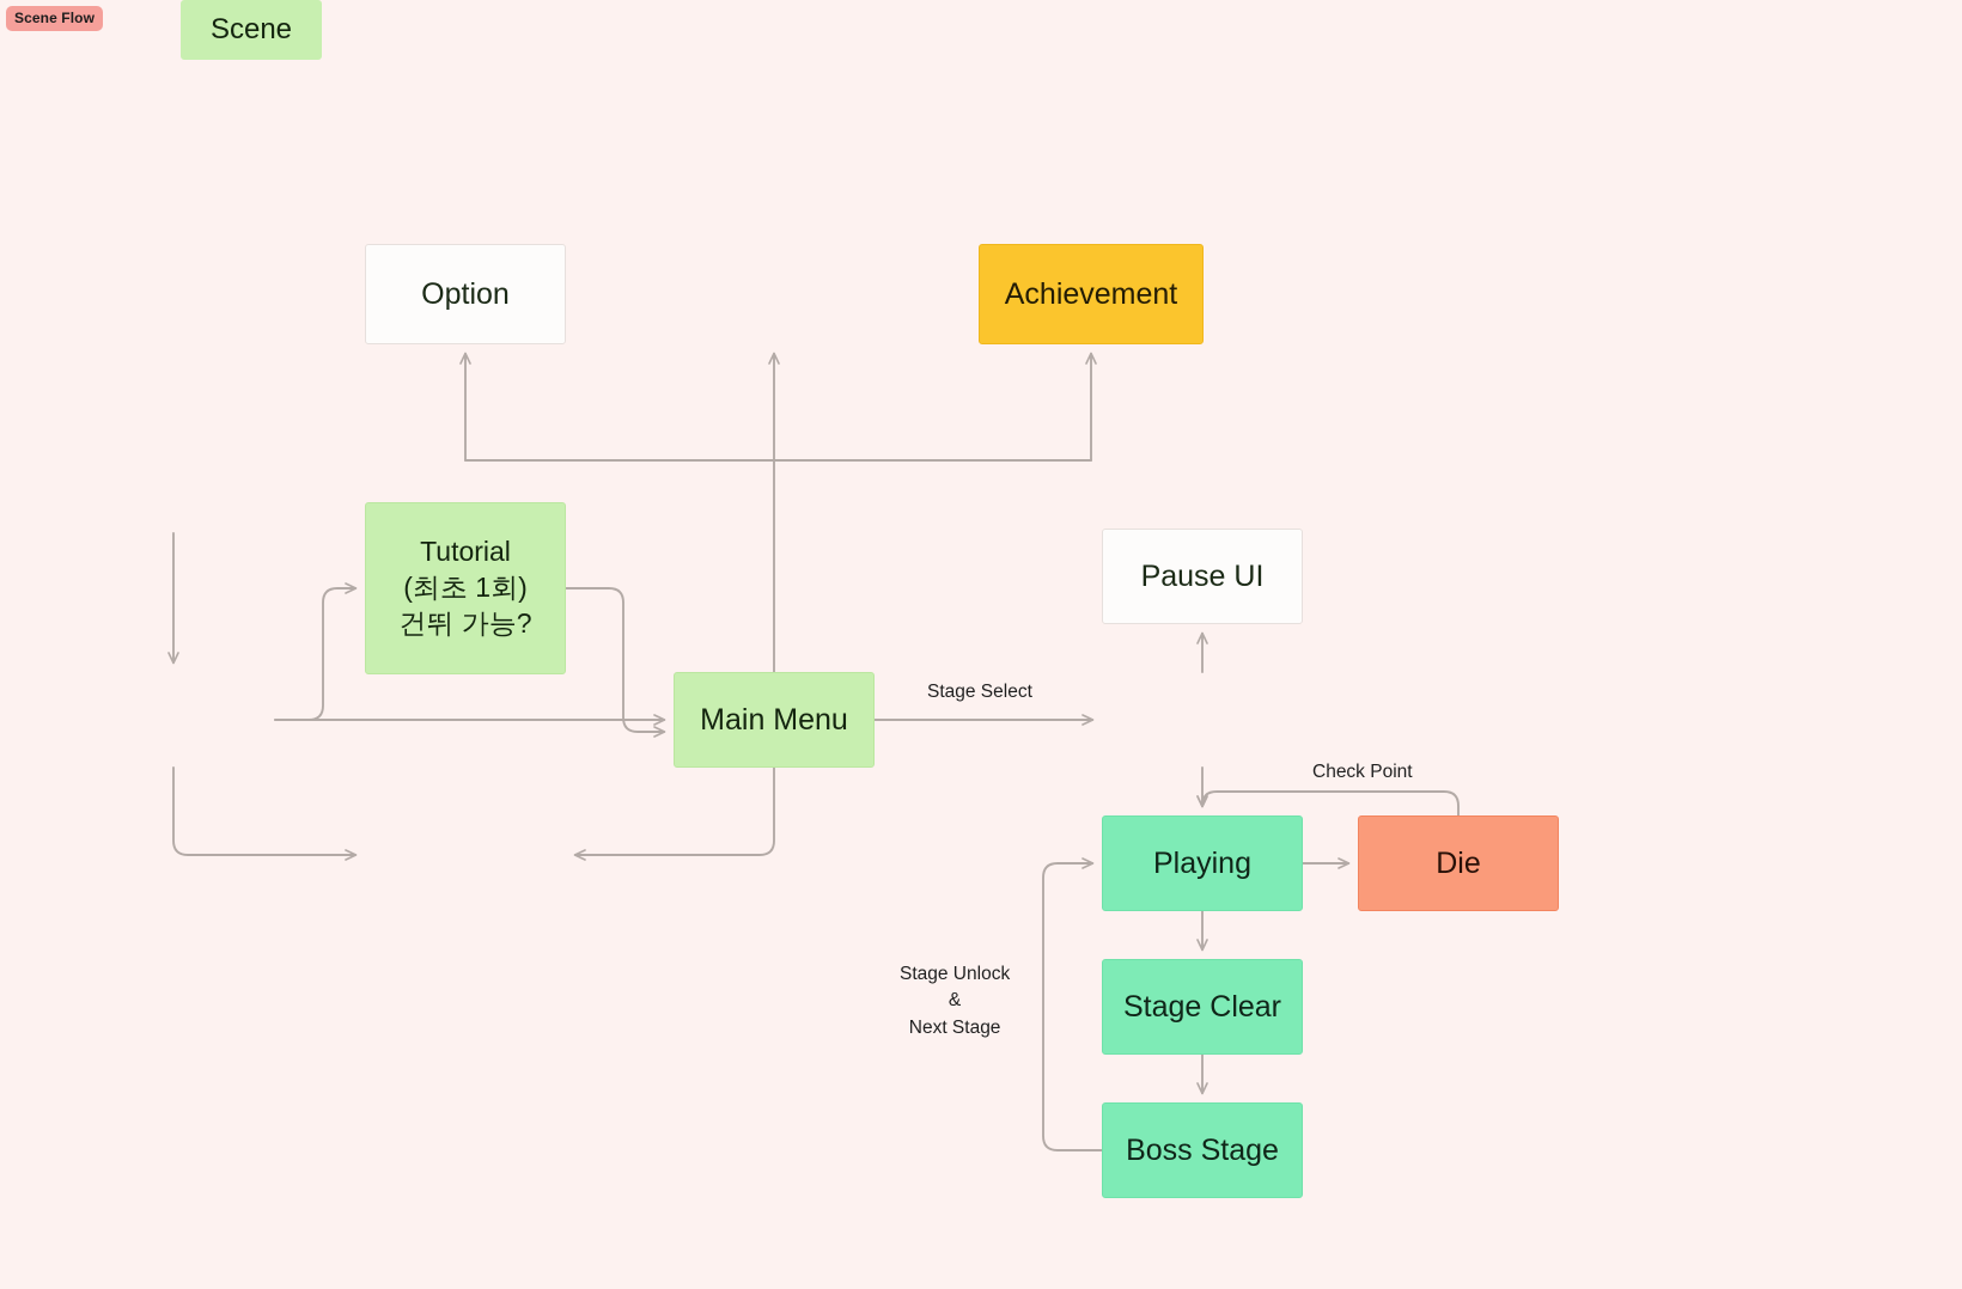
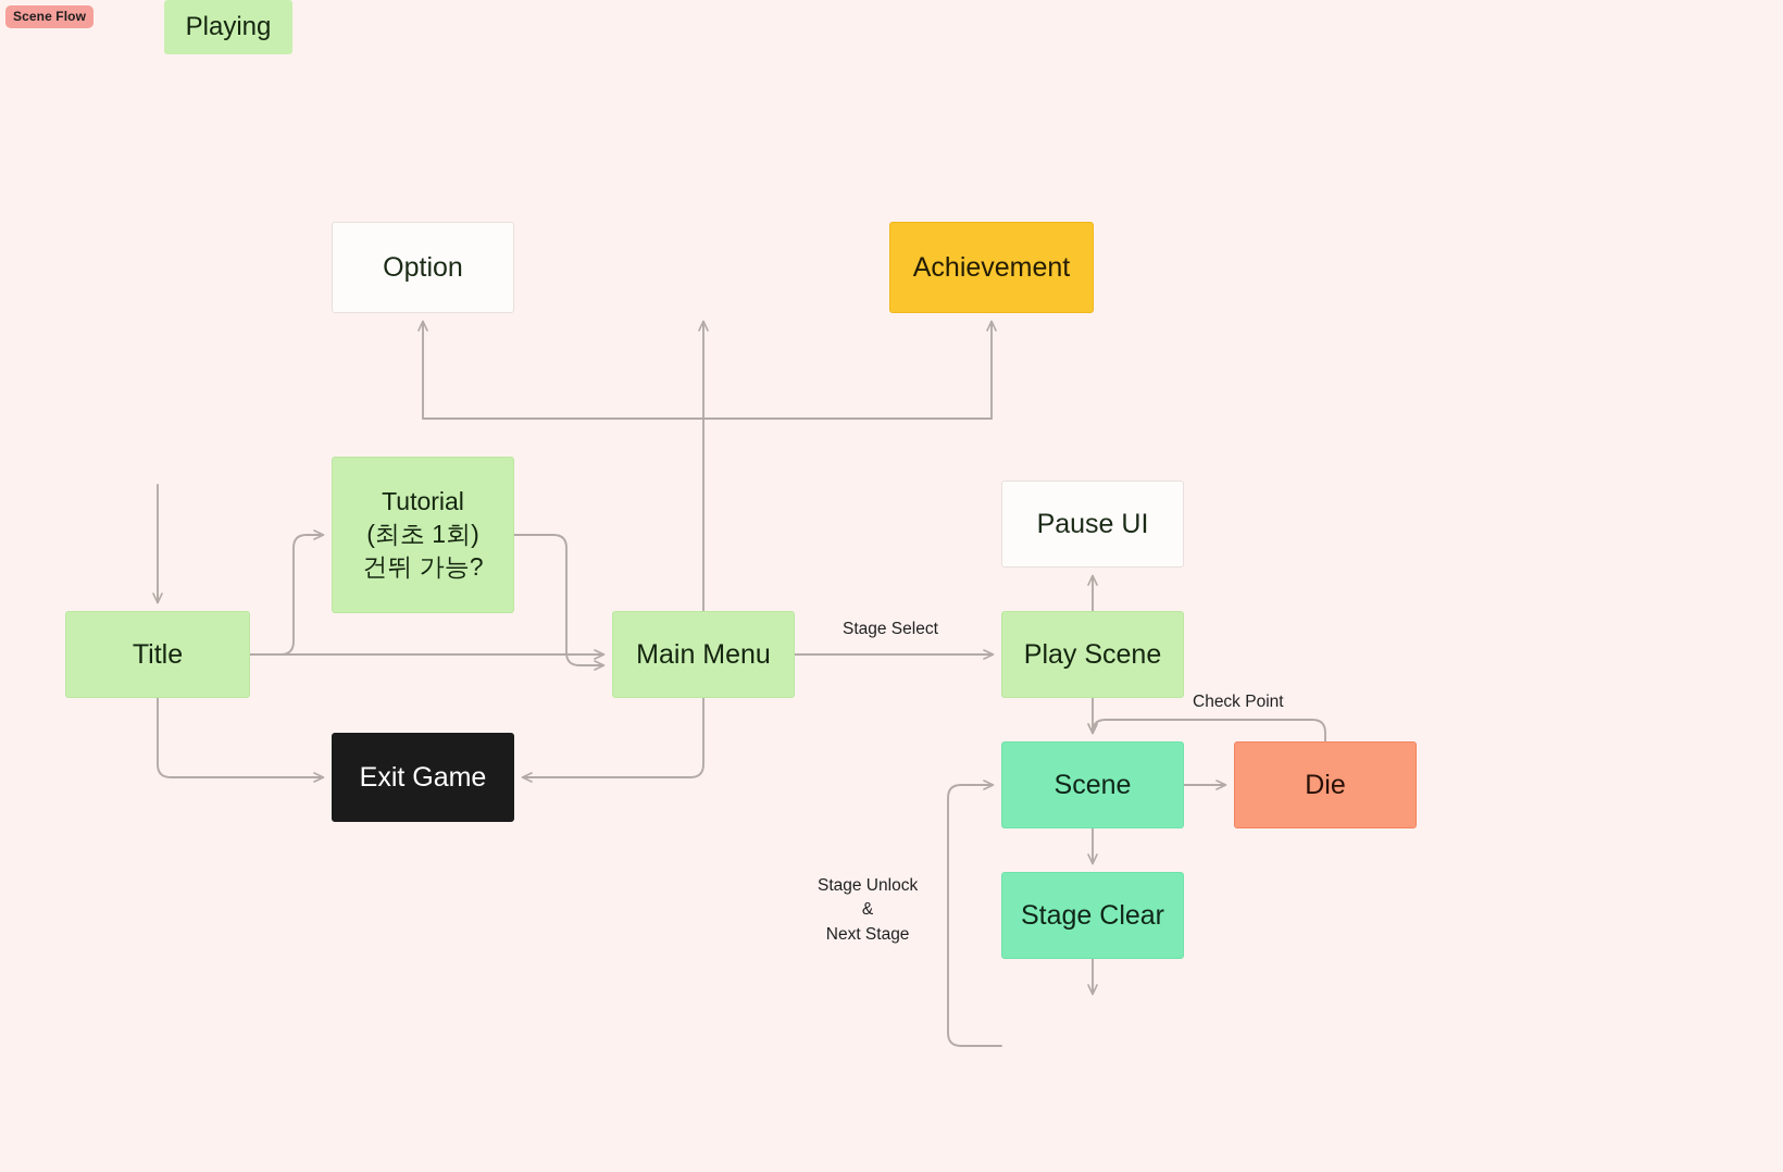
  Scene Flow
- Scene
+ Playing
  Option
  Achievement
  Tutorial
  (최초 1회)
  건뛰 가능?
+ Title
  Main Menu
  Pause UI
+ Play Scene
+ Exit Game
- Playing
+ Scene
  Die
  Stage Clear
- Boss Stage
  Stage Select
  Check Point
  Stage Unlock
  &
  Next Stage
